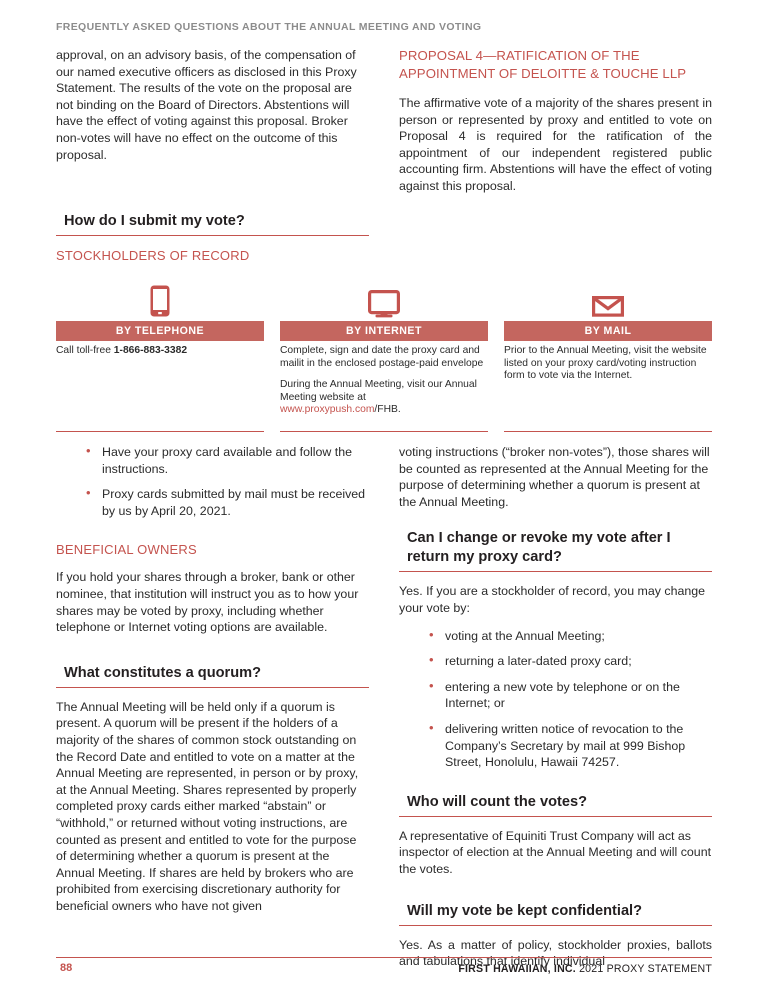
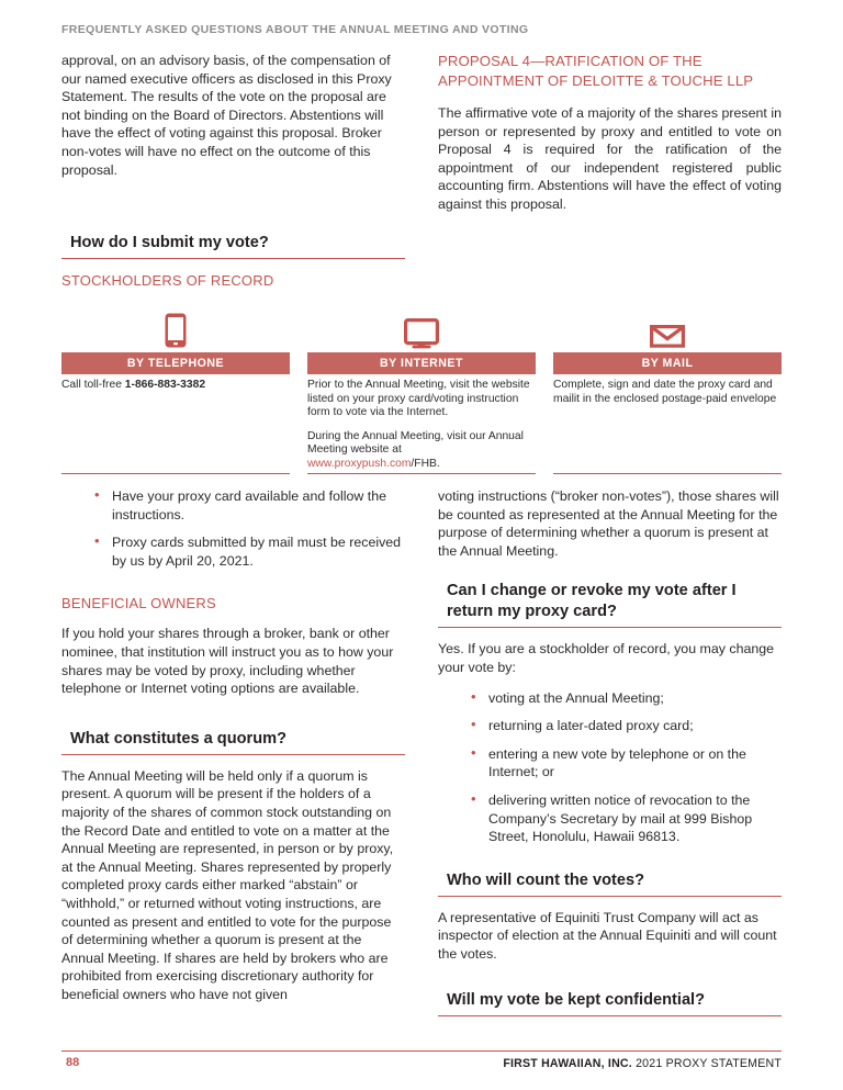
  FREQUENTLY ASKED QUESTIONS ABOUT THE ANNUAL MEETING AND VOTING
  approval, on an advisory basis, of the compensation of our named executive officers as disclosed in this Proxy Statement. The results of the vote on the proposal are not binding on the Board of Directors. Abstentions will have the effect of voting against this proposal. Broker non-votes will have no effect on the outcome of this proposal.
  PROPOSAL 4—RATIFICATION OF THE APPOINTMENT OF DELOITTE & TOUCHE LLP
  The affirmative vote of a majority of the shares present in person or represented by proxy and entitled to vote on Proposal 4 is required for the ratification of the appointment of our independent registered public accounting firm. Abstentions will have the effect of voting against this proposal.
  How do I submit my vote?
  STOCKHOLDERS OF RECORD
  BY TELEPHONE
  Call toll-free 1-866-883-3382
  BY INTERNET
- Complete, sign and date the proxy card and mailit in the enclosed postage-paid envelope
+ Prior to the Annual Meeting, visit the website listed on your proxy card/voting instruction form to vote via the Internet.
  During the Annual Meeting, visit our Annual Meeting website at www.proxypush.com/FHB.
  BY MAIL
- Prior to the Annual Meeting, visit the website listed on your proxy card/voting instruction form to vote via the Internet.
+ Complete, sign and date the proxy card and mailit in the enclosed postage-paid envelope
  Have your proxy card available and follow the instructions.
  Proxy cards submitted by mail must be received by us by April 20, 2021.
  BENEFICIAL OWNERS
  If you hold your shares through a broker, bank or other nominee, that institution will instruct you as to how your shares may be voted by proxy, including whether telephone or Internet voting options are available.
  What constitutes a quorum?
  The Annual Meeting will be held only if a quorum is present. A quorum will be present if the holders of a majority of the shares of common stock outstanding on the Record Date and entitled to vote on a matter at the Annual Meeting are represented, in person or by proxy, at the Annual Meeting. Shares represented by properly completed proxy cards either marked “abstain” or “withhold,” or returned without voting instructions, are counted as present and entitled to vote for the purpose of determining whether a quorum is present at the Annual Meeting. If shares are held by brokers who are prohibited from exercising discretionary authority for beneficial owners who have not given
  voting instructions (“broker non-votes”), those shares will be counted as represented at the Annual Meeting for the purpose of determining whether a quorum is present at the Annual Meeting.
  Can I change or revoke my vote after I return my proxy card?
  Yes. If you are a stockholder of record, you may change your vote by:
  voting at the Annual Meeting;
  returning a later-dated proxy card;
  entering a new vote by telephone or on the Internet; or
- delivering written notice of revocation to the Company’s Secretary by mail at 999 Bishop Street, Honolulu, Hawaii 74257.
+ delivering written notice of revocation to the Company’s Secretary by mail at 999 Bishop Street, Honolulu, Hawaii 96813.
  Who will count the votes?
- A representative of Equiniti Trust Company will act as inspector of election at the Annual Meeting and will count the votes.
+ A representative of Equiniti Trust Company will act as inspector of election at the Annual Equiniti and will count the votes.
  Will my vote be kept confidential?
- Yes. As a matter of policy, stockholder proxies, ballots and tabulations that identify individual
  88
  FIRST HAWAIIAN, INC. 2021 PROXY STATEMENT
